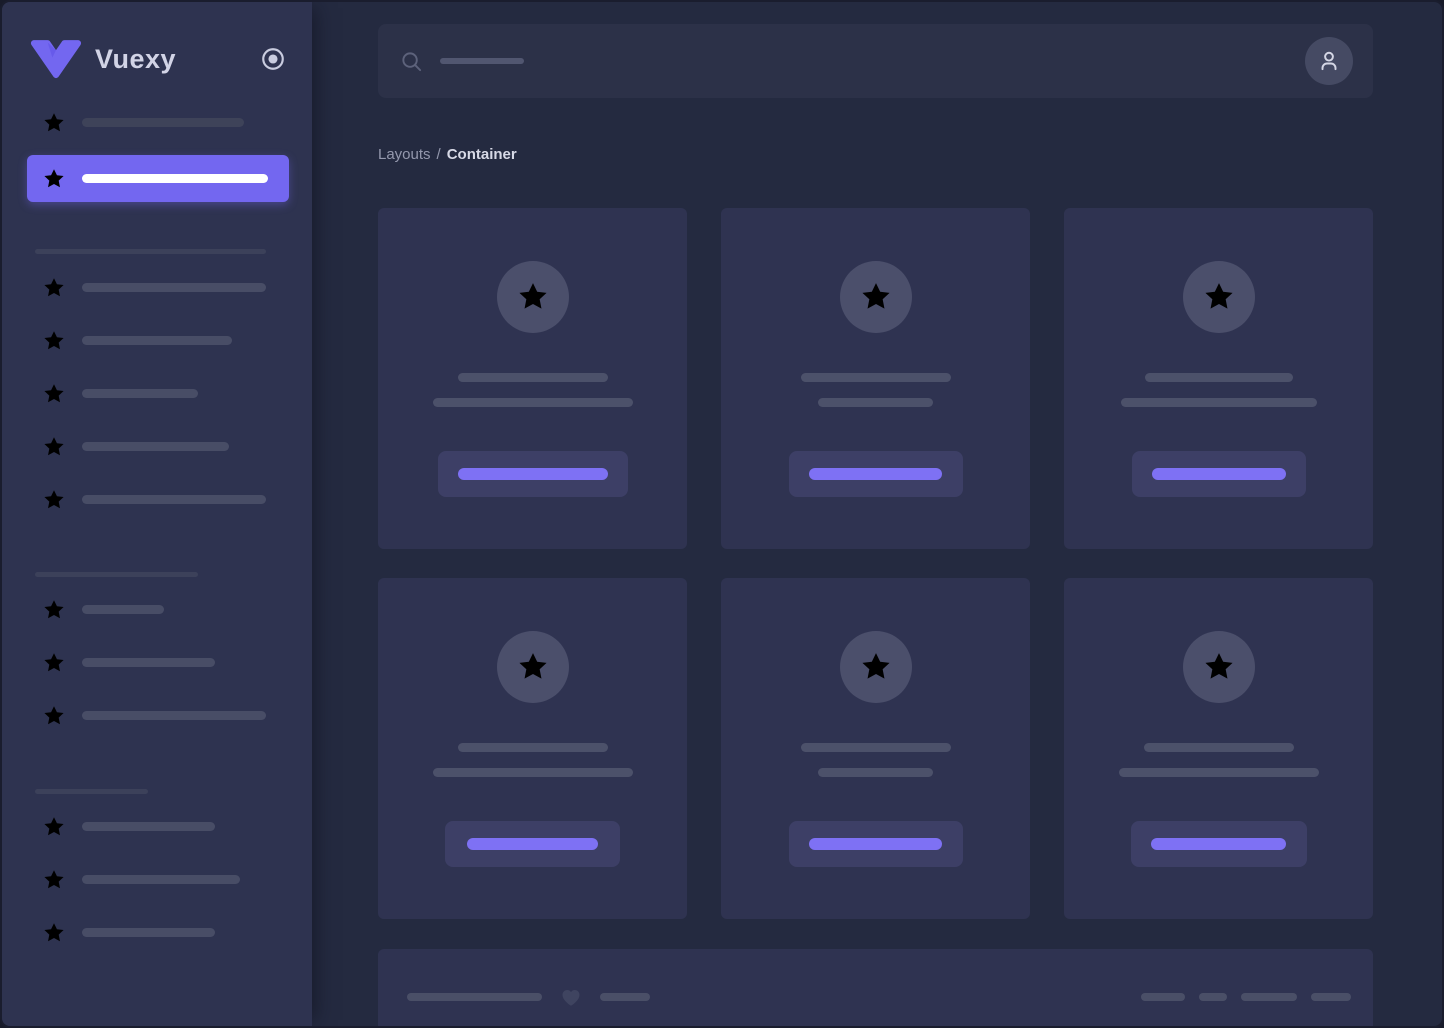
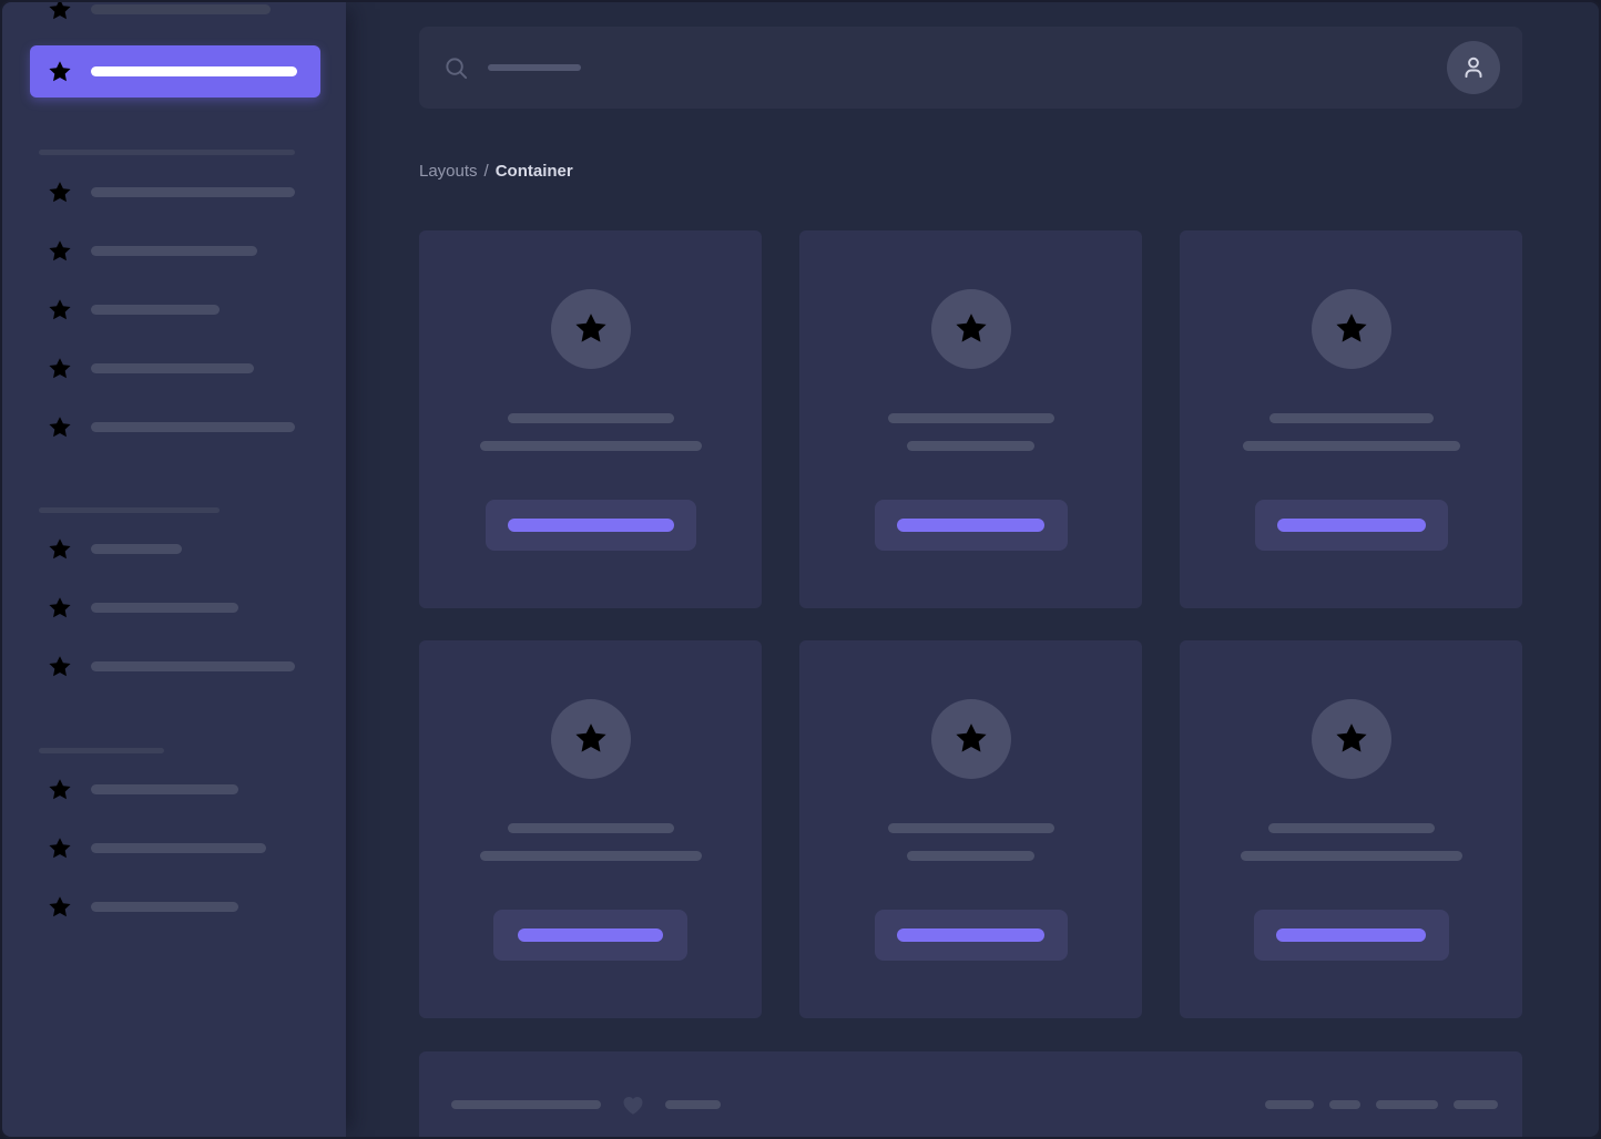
- Vuexy
  Layouts / Container
